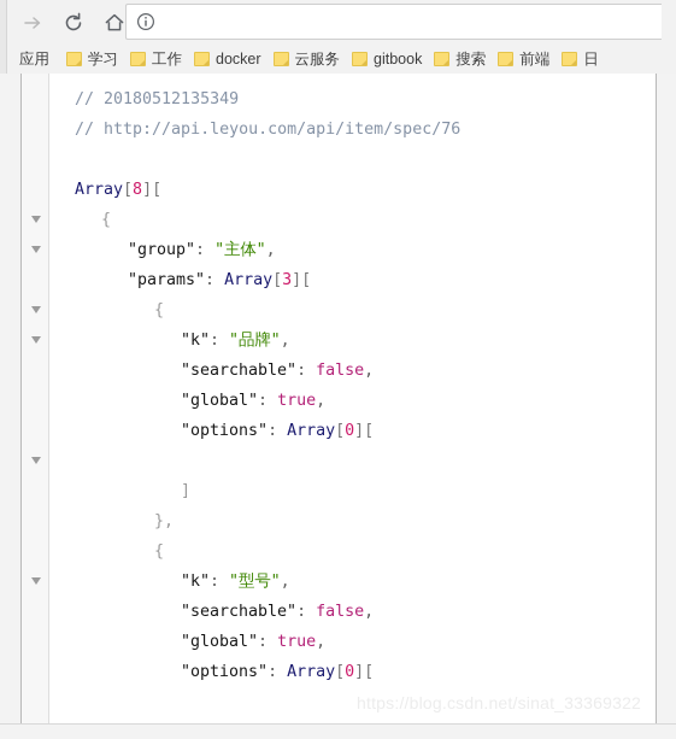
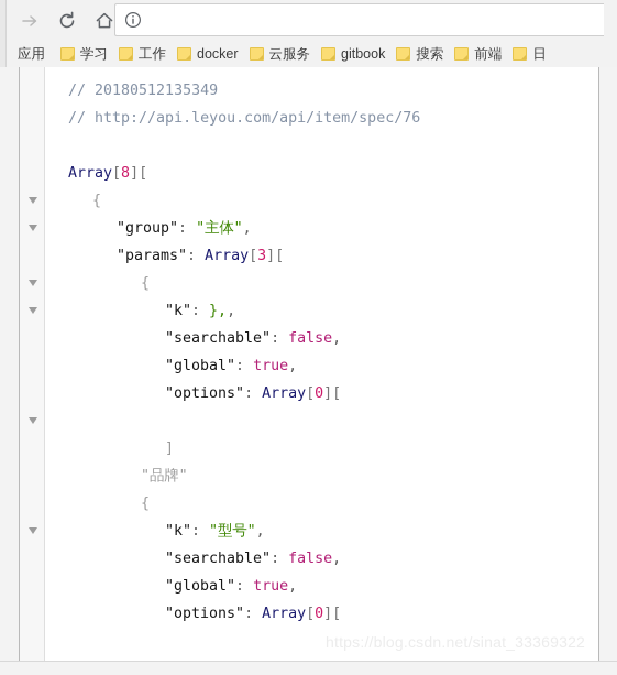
  应用
  学习
  工作
  docker
  云服务
  gitbook
  搜索
  前端
  日
  // 20180512135349
  // http://api.leyou.com/api/item/spec/76
  Array[8][
  {
  "group": "主体",
  "params": Array[3][
  {
- "k": "品牌",
+ "k": },,
  "searchable": false,
  "global": true,
  "options": Array[0][
  ]
- },
+ "品牌"
  {
  "k": "型号",
  "searchable": false,
  "global": true,
  "options": Array[0][
